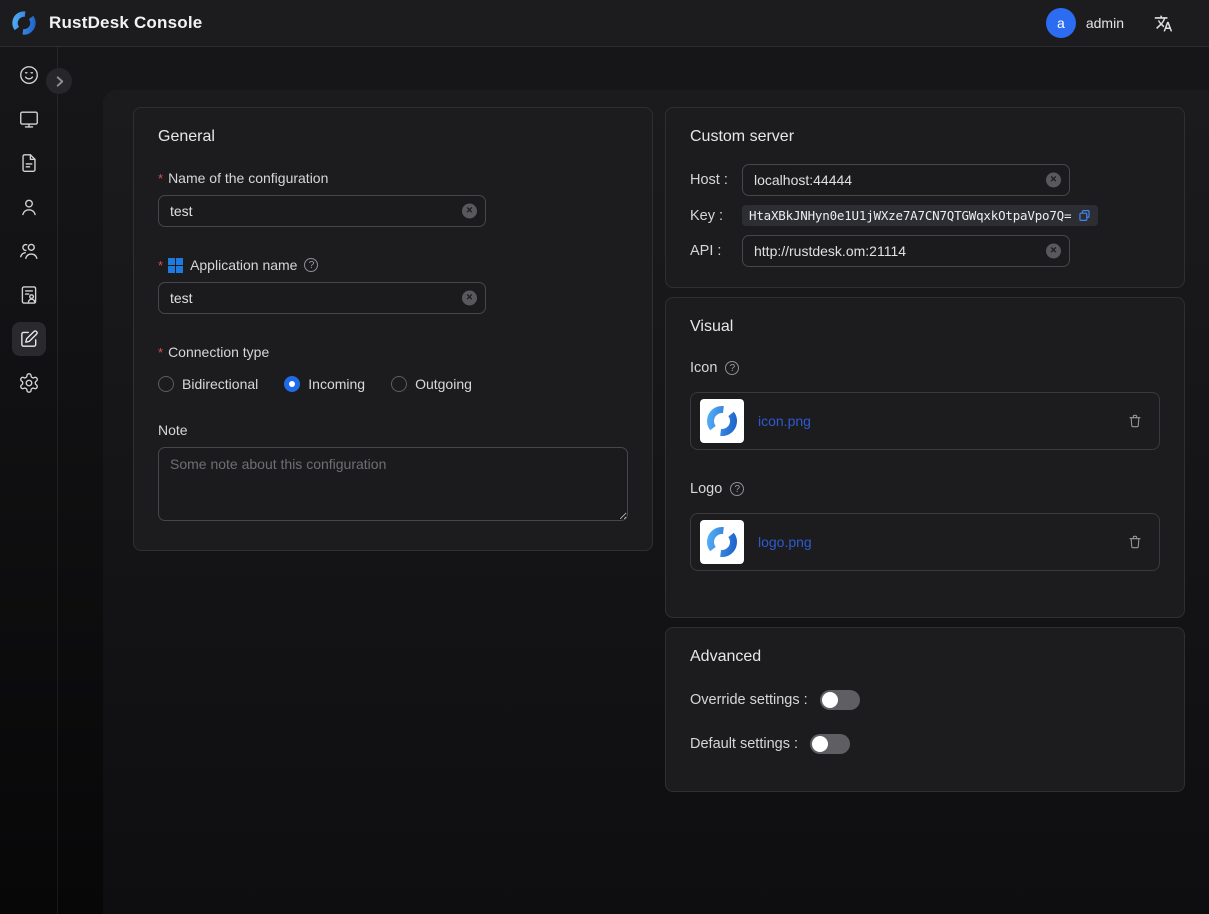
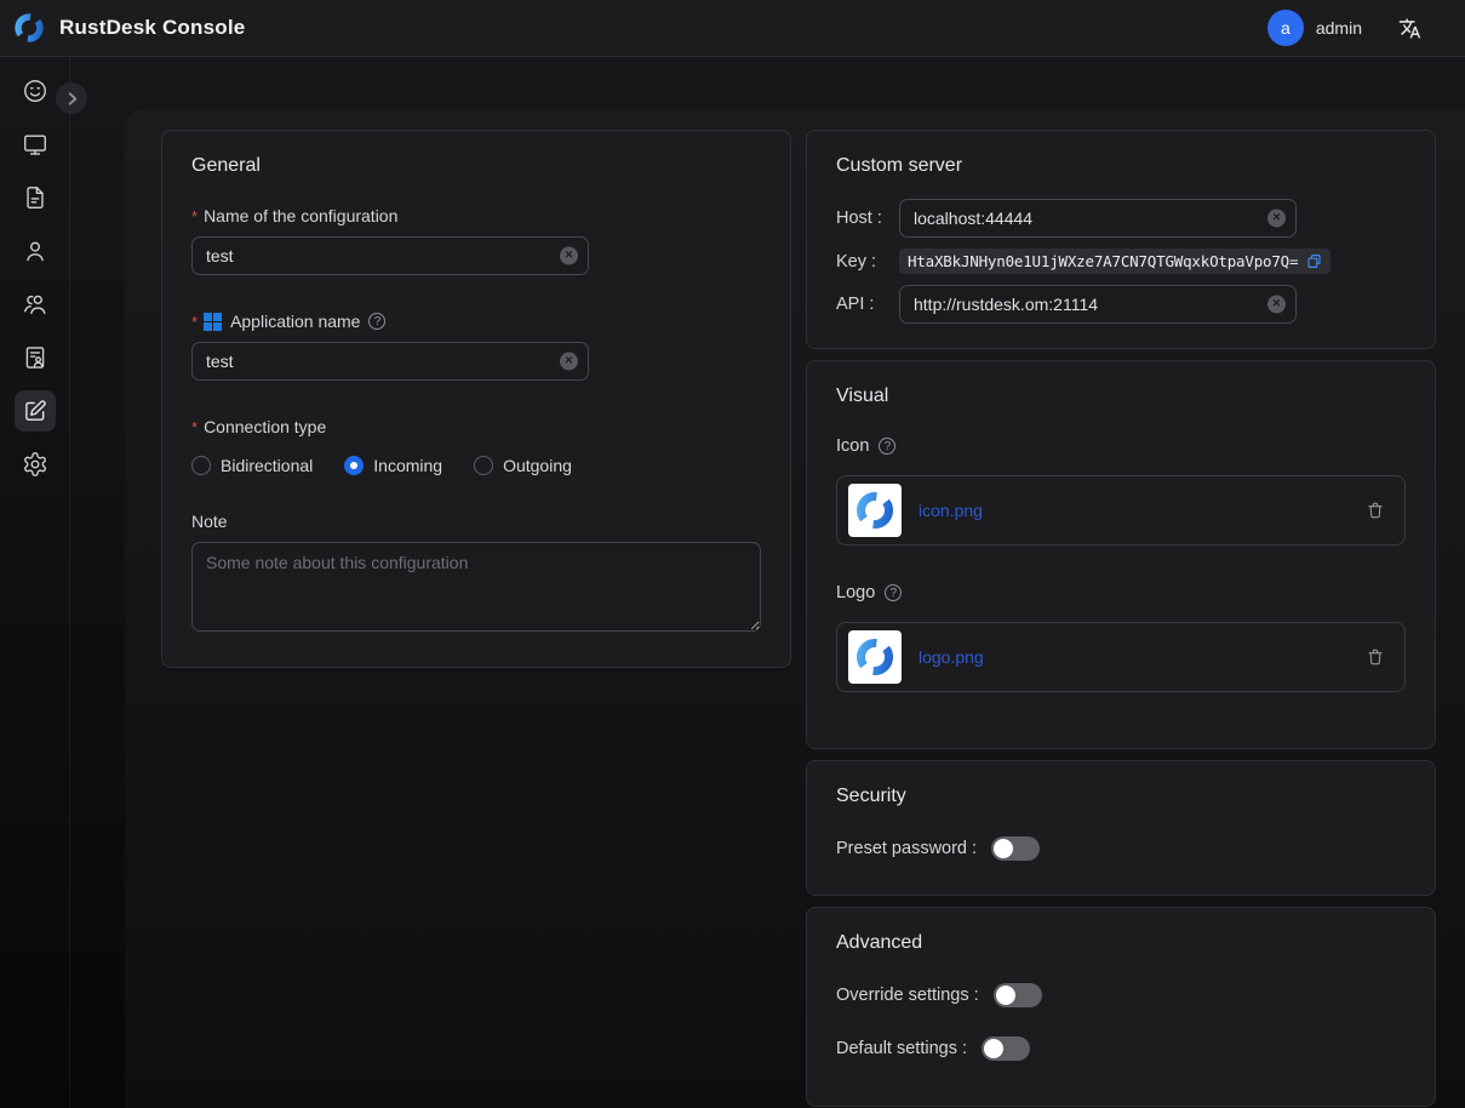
  RustDesk Console
  a
  admin
  General
  *
  Name of the configuration
  test
  *
  Application name
  test
  *
  Connection type
  Bidirectional
  Incoming
  Outgoing
  Note
  Some note about this configuration
  Custom server
  Host :
  localhost:44444
  Key :
  HtaXBkJNHyn0e1U1jWXze7A7CN7QTGWqxkOtpaVpo7Q=
  API :
  http://rustdesk.om:21114
  Visual
  Icon
  icon.png
  Logo
  logo.png
+ Security
+ Preset password :
  Advanced
  Override settings :
  Default settings :
